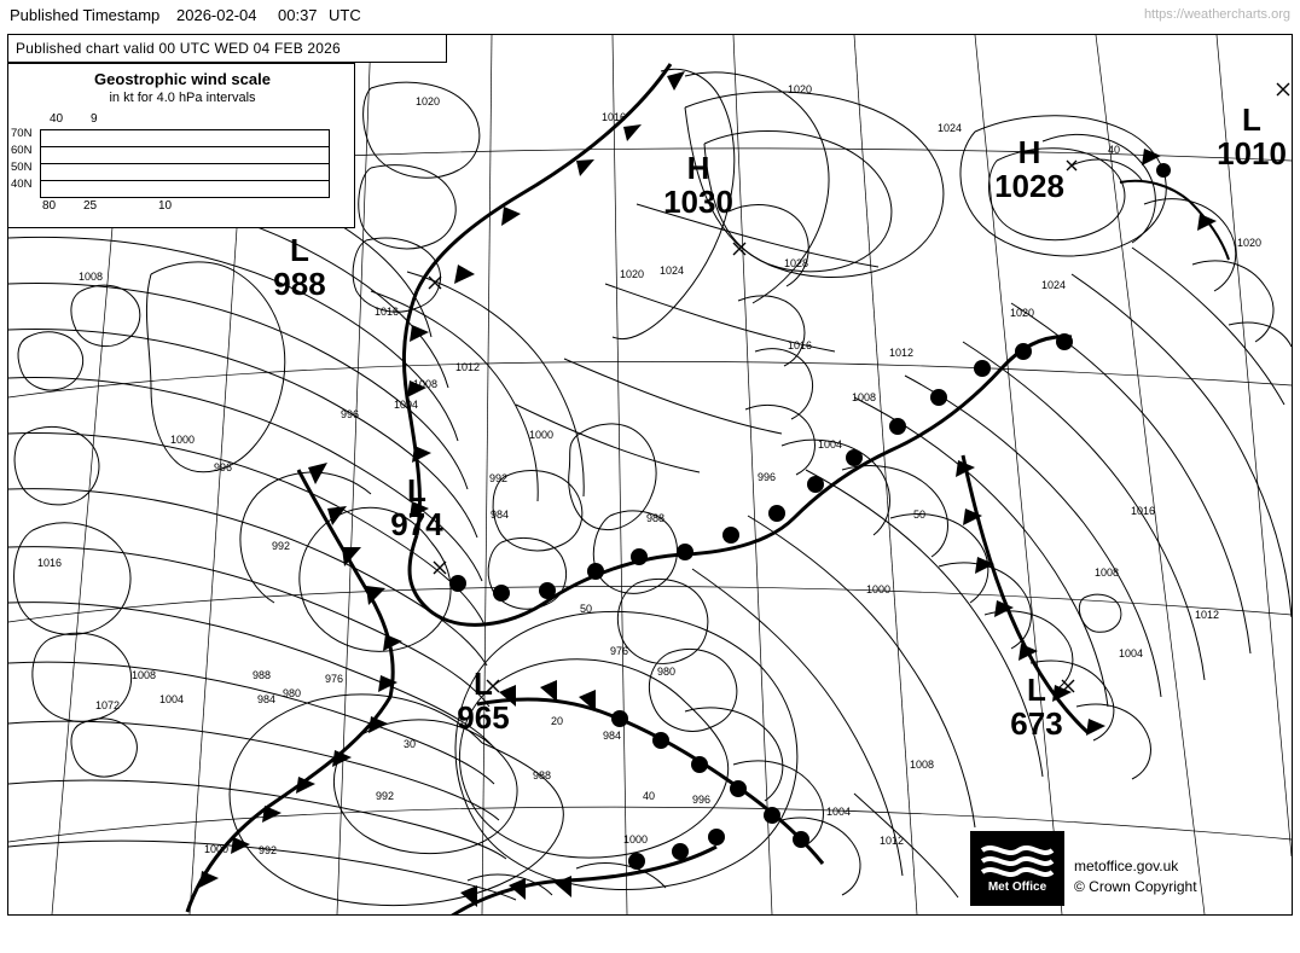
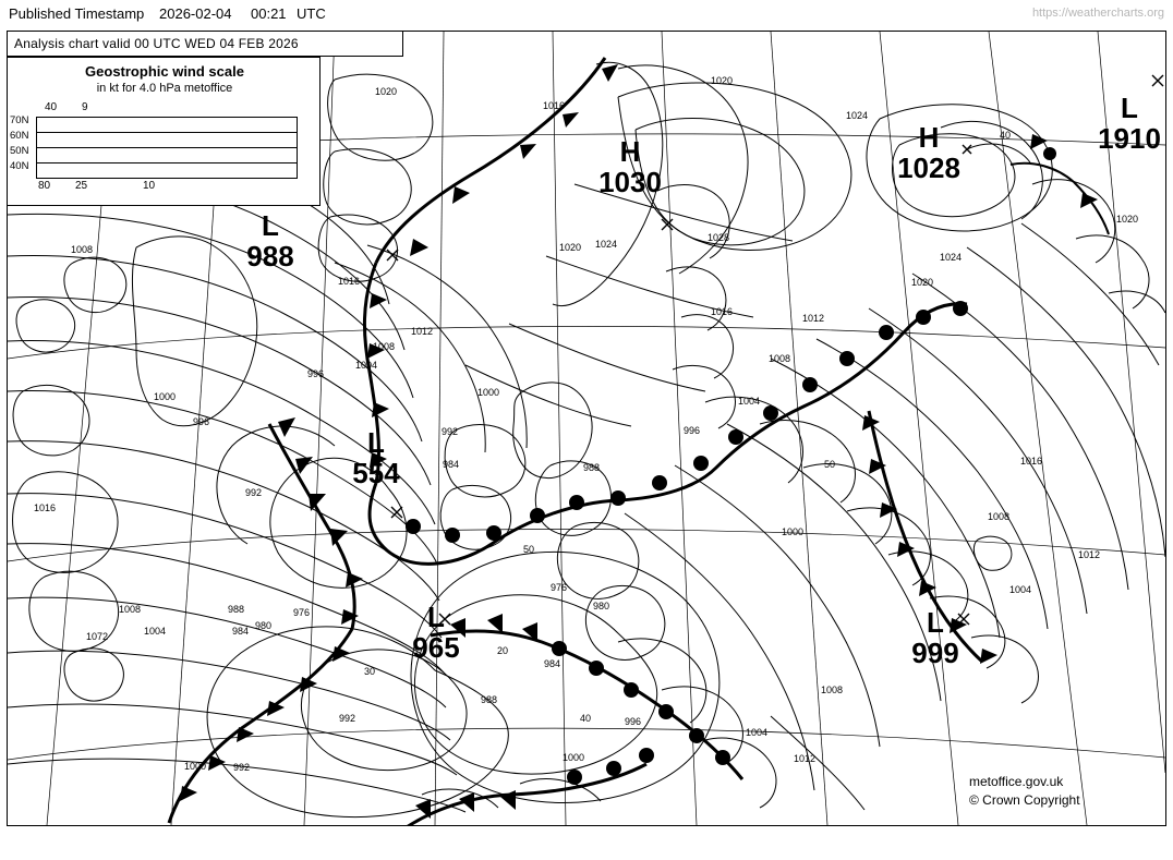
  Published Timestamp
  2026-02-04
- 00:37
+ 00:21
  UTC
  https://weathercharts.org
  1020
  1016
  1020
  1024
  1008
  1016
  1020
  1024
  1028
  1024
  1020
  1012
  1016
  1012
  1020
  1008
  1004
  1008
  996
  1000
  996
  1000
  1004
  992
  996
  984
  988
  992
  1016
  1016
  1008
  1000
  1012
  1004
  988
  984
  980
  976
  976
  980
  1008
  1004
  1072
  984
  988
  996
  992
  1000
  1000
  992
  1004
  1008
  1012
  30
  20
  40
  50
  50
  40
- Published chart valid 00 UTC WED 04 FEB 2026
+ Analysis chart valid 00 UTC WED 04 FEB 2026
  Geostrophic wind scale
- in kt for 4.0 hPa intervals
+ in kt for 4.0 hPa metoffice
  40
  9
  70N
  60N
  50N
  40N
  80
  25
  10
  L
  988
  H
  1030
  H
  1028
  L
- 1010
+ 1910
  L
- 974
+ 554
  L
  965
  L
- 673
+ 999
- Met Office
  metoffice.gov.uk
  © Crown Copyright
